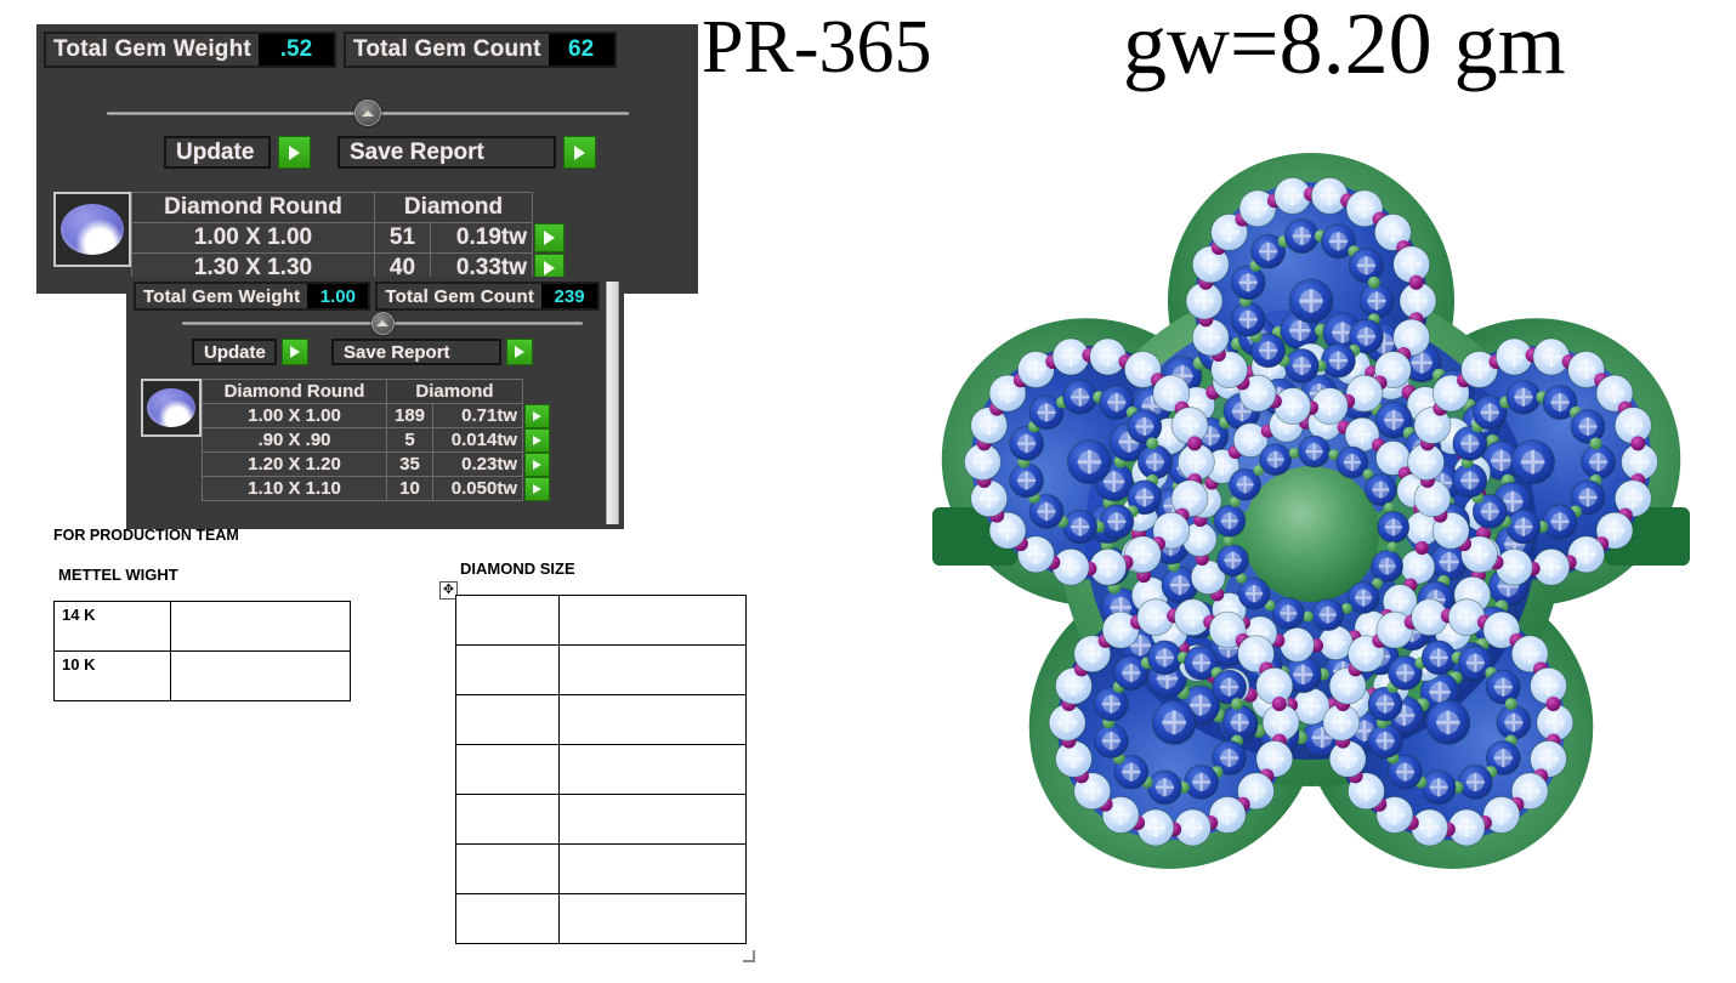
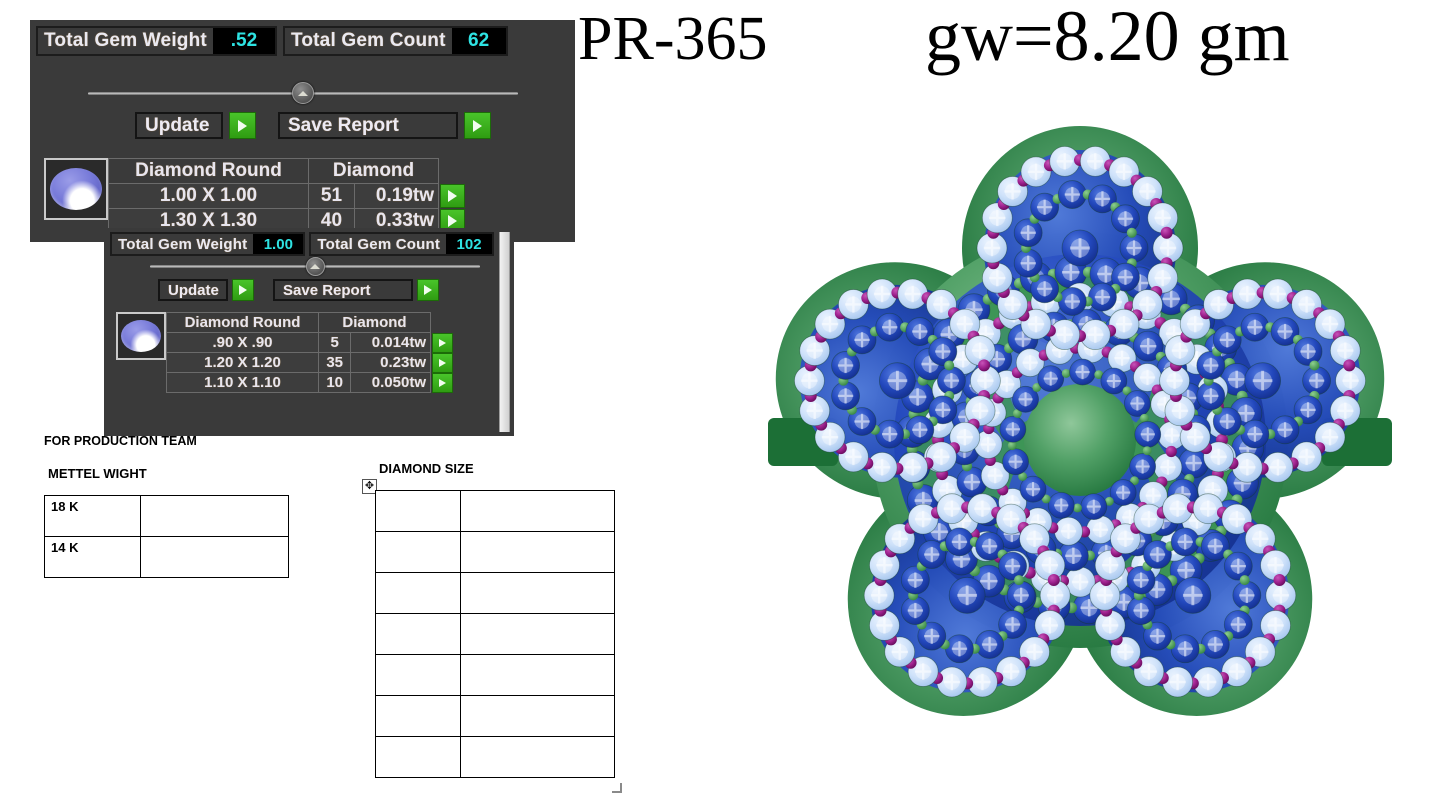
  Total Gem Weight
  .52
  Total Gem Count
  62
  Update
  Save Report
  Diamond Round	Diamond
  1.00 X 1.00	51	0.19tw
  1.30 X 1.30	40	0.33tw
  Total Gem Weight
  1.00
  Total Gem Count
- 239
+ 102
  Update
  Save Report
  Diamond Round	Diamond
- 1.00 X 1.00	189	0.71tw
  .90 X .90	5	0.014tw
  1.20 X 1.20	35	0.23tw
  1.10 X 1.10	10	0.050tw
  FOR PRODUCTION TEAM
  METTEL WIGHT
+ 18 K
  14 K
- 10 K
  DIAMOND SIZE
  ✥
  PR-365
  gw=8.20 gm
